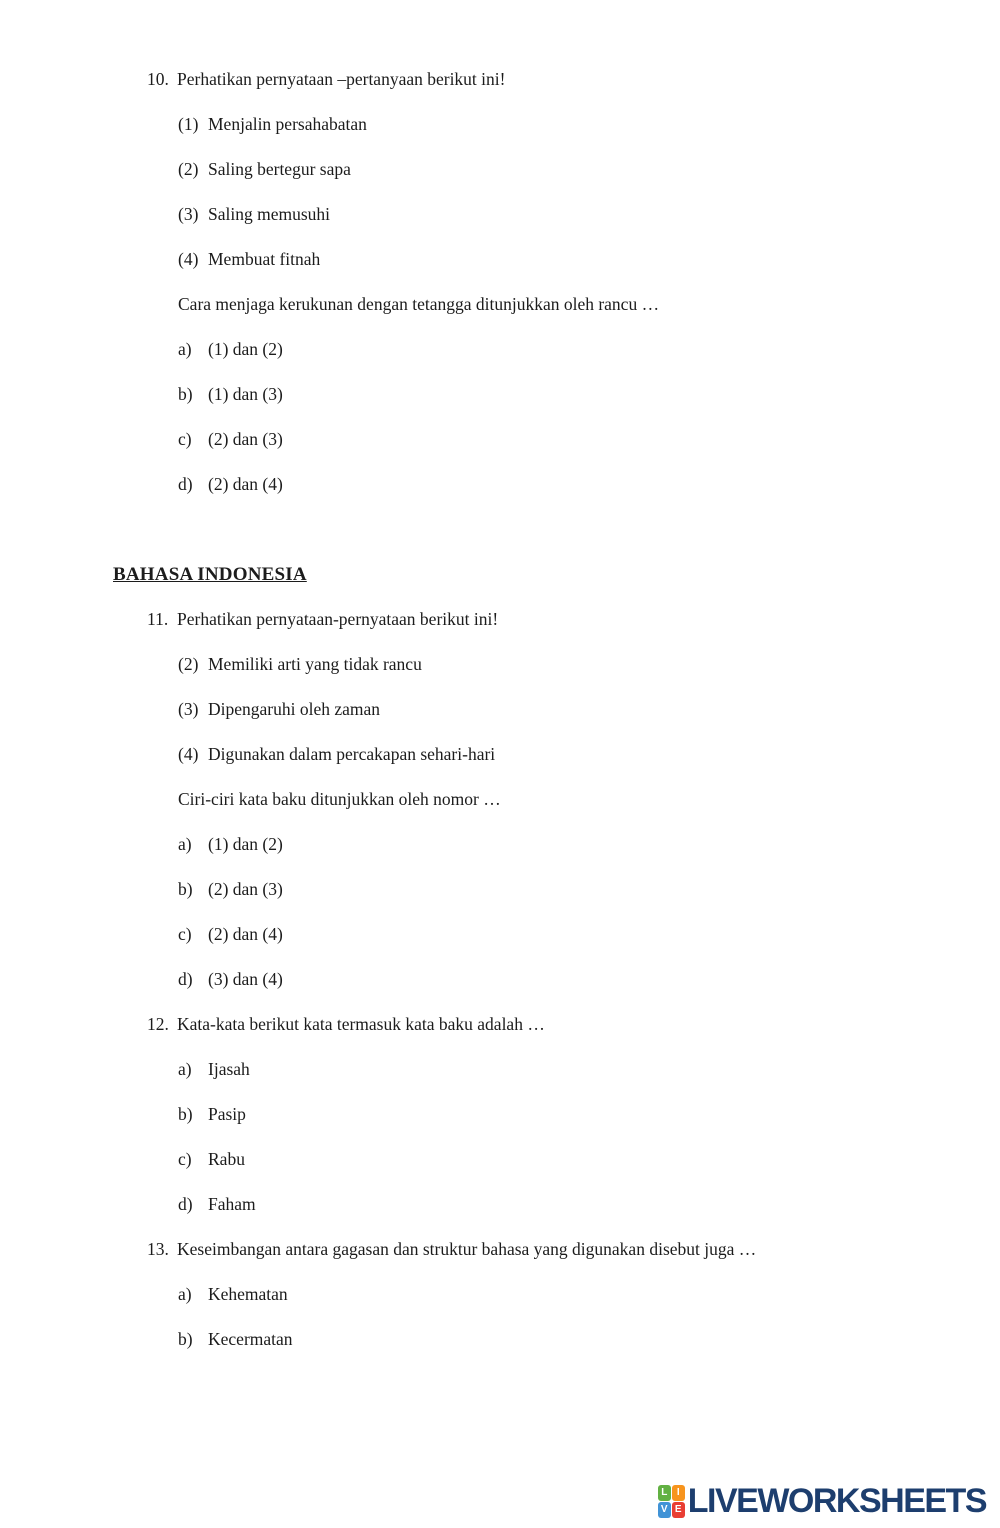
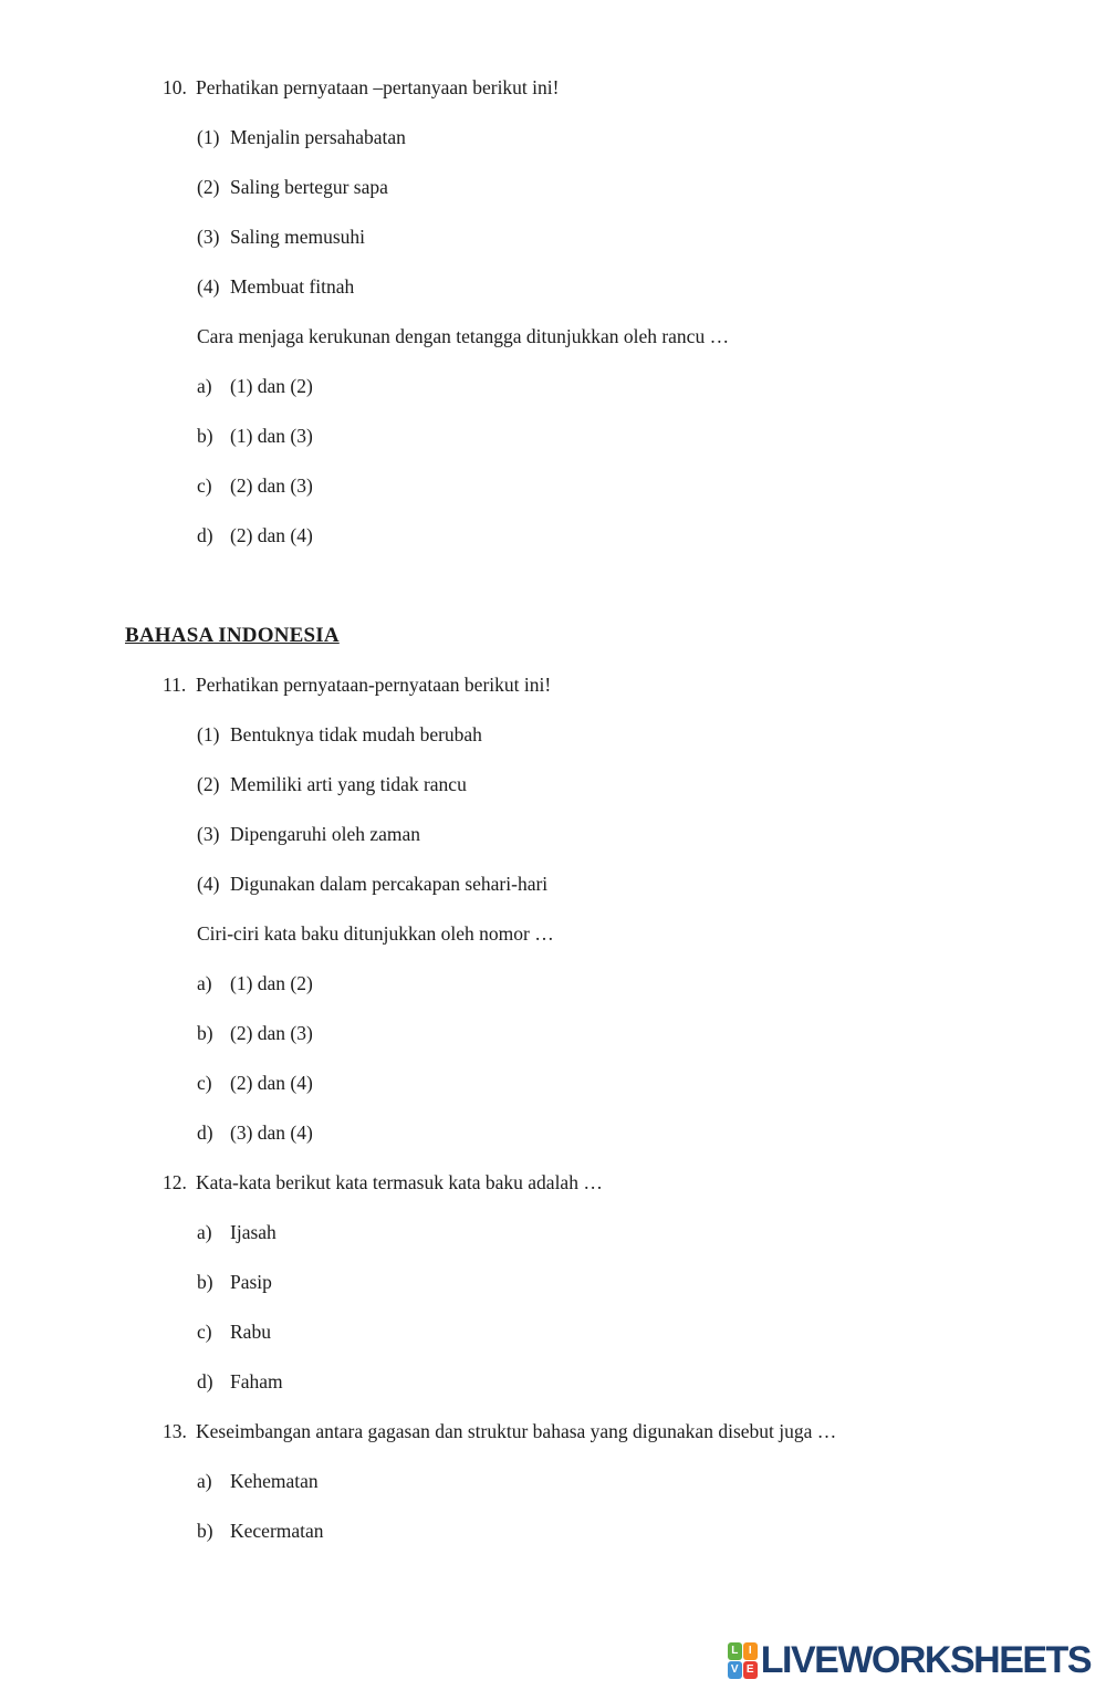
  10. Perhatikan pernyataan –pertanyaan berikut ini!
  (1) Menjalin persahabatan
  (2) Saling bertegur sapa
  (3) Saling memusuhi
  (4) Membuat fitnah
  Cara menjaga kerukunan dengan tetangga ditunjukkan oleh rancu …
  a) (1) dan (2)
  b) (1) dan (3)
  c) (2) dan (3)
  d) (2) dan (4)
  BAHASA INDONESIA
  11. Perhatikan pernyataan-pernyataan berikut ini!
+ (1) Bentuknya tidak mudah berubah
  (2) Memiliki arti yang tidak rancu
  (3) Dipengaruhi oleh zaman
  (4) Digunakan dalam percakapan sehari-hari
  Ciri-ciri kata baku ditunjukkan oleh nomor …
  a) (1) dan (2)
  b) (2) dan (3)
  c) (2) dan (4)
  d) (3) dan (4)
  12. Kata-kata berikut kata termasuk kata baku adalah …
  a) Ijasah
  b) Pasip
  c) Rabu
  d) Faham
  13. Keseimbangan antara gagasan dan struktur bahasa yang digunakan disebut juga …
  a) Kehematan
  b) Kecermatan
  L
  I
  V
  E
  LIVEWORKSHEETS
